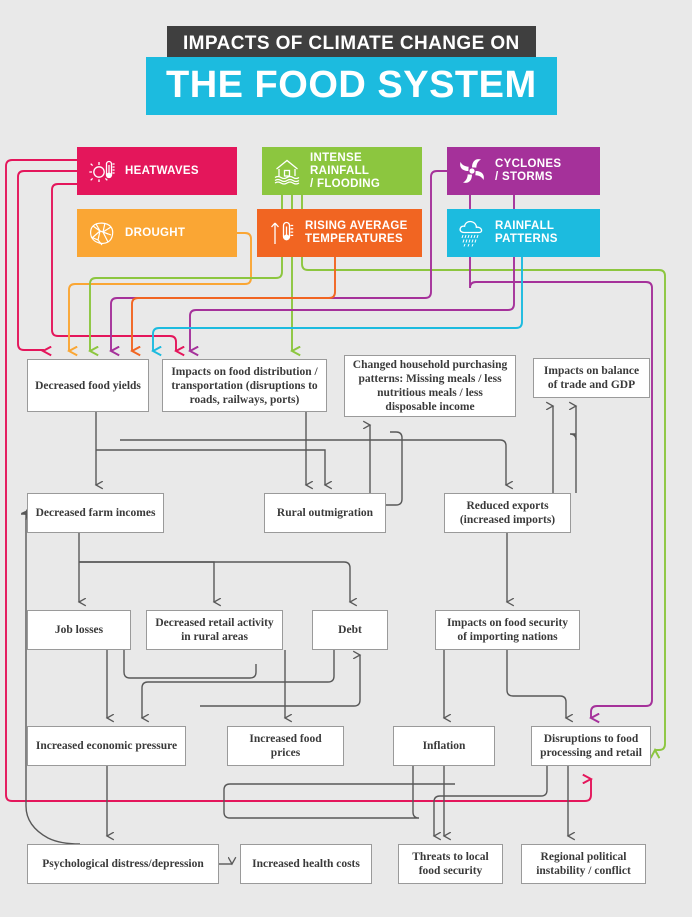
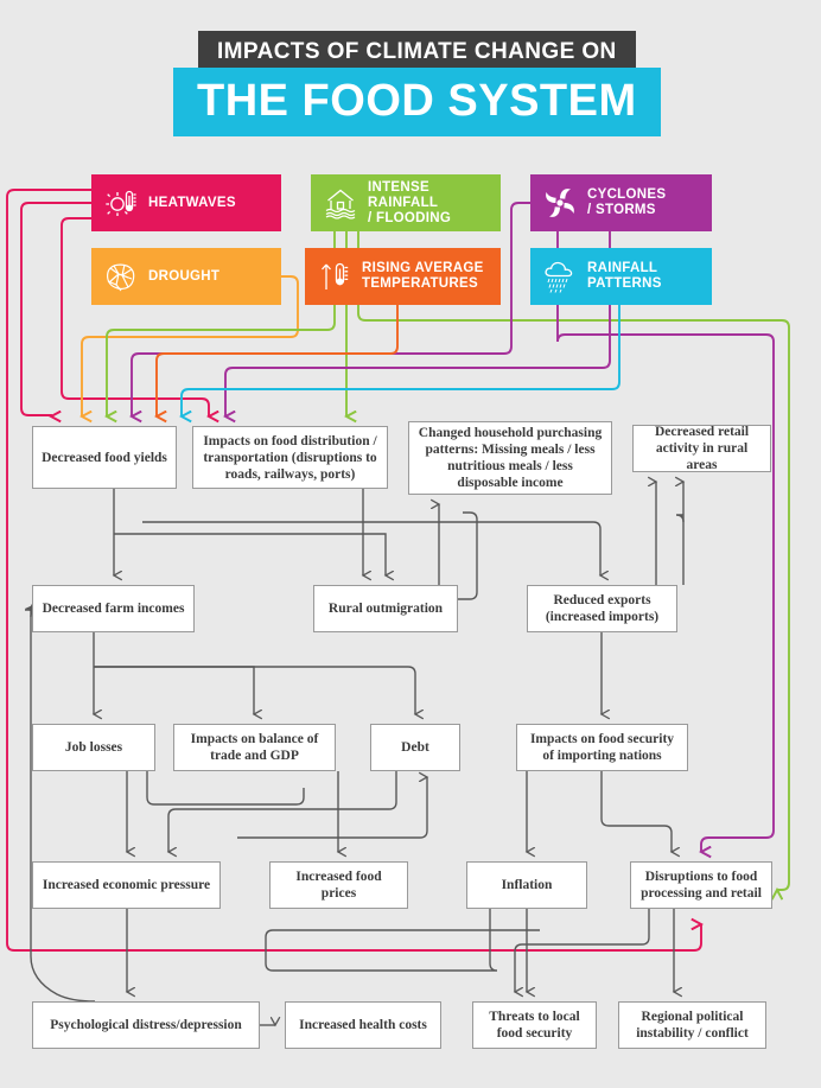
  IMPACTS OF CLIMATE CHANGE ON
  THE FOOD SYSTEM
  HEATWAVES
  INTENSE RAINFALL
  / FLOODING
  CYCLONES
  / STORMS
  DROUGHT
  RISING AVERAGE
  TEMPERATURES
  RAINFALL
  PATTERNS
  Decreased food yields
  Impacts on food distribution / transportation (disruptions to roads, railways, ports)
  Changed household purchasing patterns: Missing meals / less nutritious meals / less disposable income
- Impacts on balance of trade and GDP
+ Decreased retail activity in rural areas
  Decreased farm incomes
  Rural outmigration
  Reduced exports (increased imports)
  Job losses
- Decreased retail activity in rural areas
+ Impacts on balance of trade and GDP
  Debt
  Impacts on food security of importing nations
  Increased economic pressure
  Increased food prices
  Inflation
  Disruptions to food processing and retail
  Psychological distress/depression
  Increased health costs
  Threats to local food security
  Regional political instability / conflict
